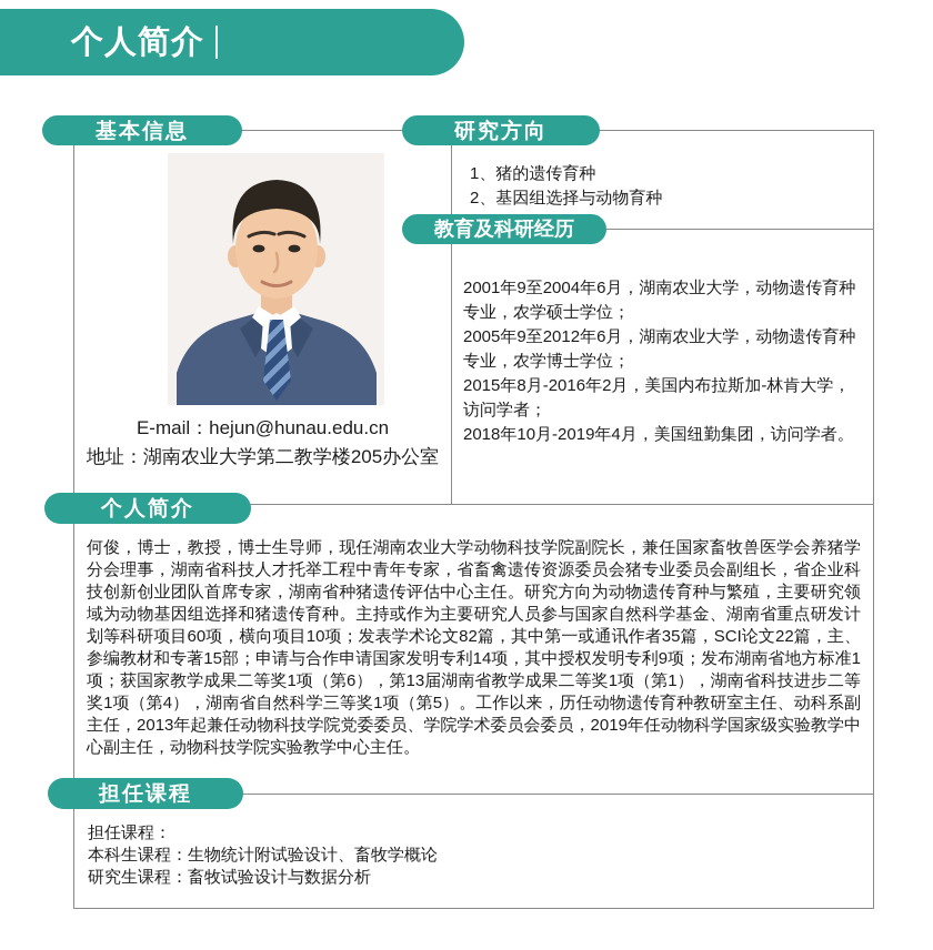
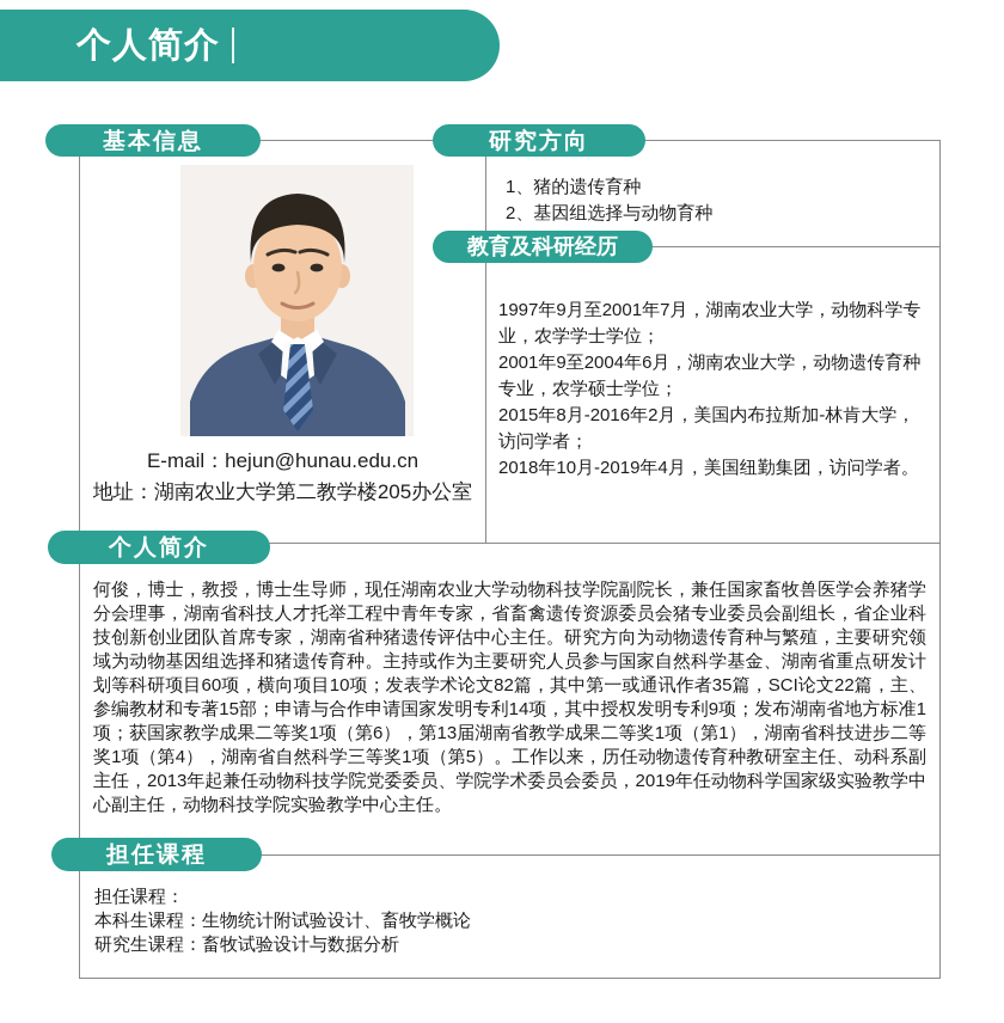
  个人简介
  E-mail：hejun@hunau.edu.cn
  地址：湖南农业大学第二教学楼205办公室
  1、猪的遗传育种
  2、基因组选择与动物育种
+ 1997年9月至2001年7月，湖南农业大学，动物科学专业，农学学士学位；
  2001年9至2004年6月，湖南农业大学，动物遗传育种专业，农学硕士学位；
- 2005年9至2012年6月，湖南农业大学，动物遗传育种专业，农学博士学位；
  2015年8月-2016年2月，美国内布拉斯加-林肯大学，访问学者；
  2018年10月-2019年4月，美国纽勤集团，访问学者。
  何俊，博士，教授，博士生导师，现任湖南农业大学动物科技学院副院长，兼任国家畜牧兽医学会养猪学分会理事，湖南省科技人才托举工程中青年专家，省畜禽遗传资源委员会猪专业委员会副组长，省企业科技创新创业团队首席专家，湖南省种猪遗传评估中心主任。研究方向为动物遗传育种与繁殖，主要研究领域为动物基因组选择和猪遗传育种。主持或作为主要研究人员参与国家自然科学基金、湖南省重点研发计划等科研项目60项，横向项目10项；发表学术论文82篇，其中第一或通讯作者35篇，SCI论文22篇，主、参编教材和专著15部；申请与合作申请国家发明专利14项，其中授权发明专利9项；发布湖南省地方标准1项；获国家教学成果二等奖1项（第6），第13届湖南省教学成果二等奖1项（第1），湖南省科技进步二等奖1项（第4），湖南省自然科学三等奖1项（第5）。工作以来，历任动物遗传育种教研室主任、动科系副主任，2013年起兼任动物科技学院党委委员、学院学术委员会委员，2019年任动物科学国家级实验教学中心副主任，动物科技学院实验教学中心主任。
  担任课程：
  本科生课程：生物统计附试验设计、畜牧学概论
  研究生课程：畜牧试验设计与数据分析
  基本信息
  研究方向
  教育及科研经历
  个人简介
  担任课程
